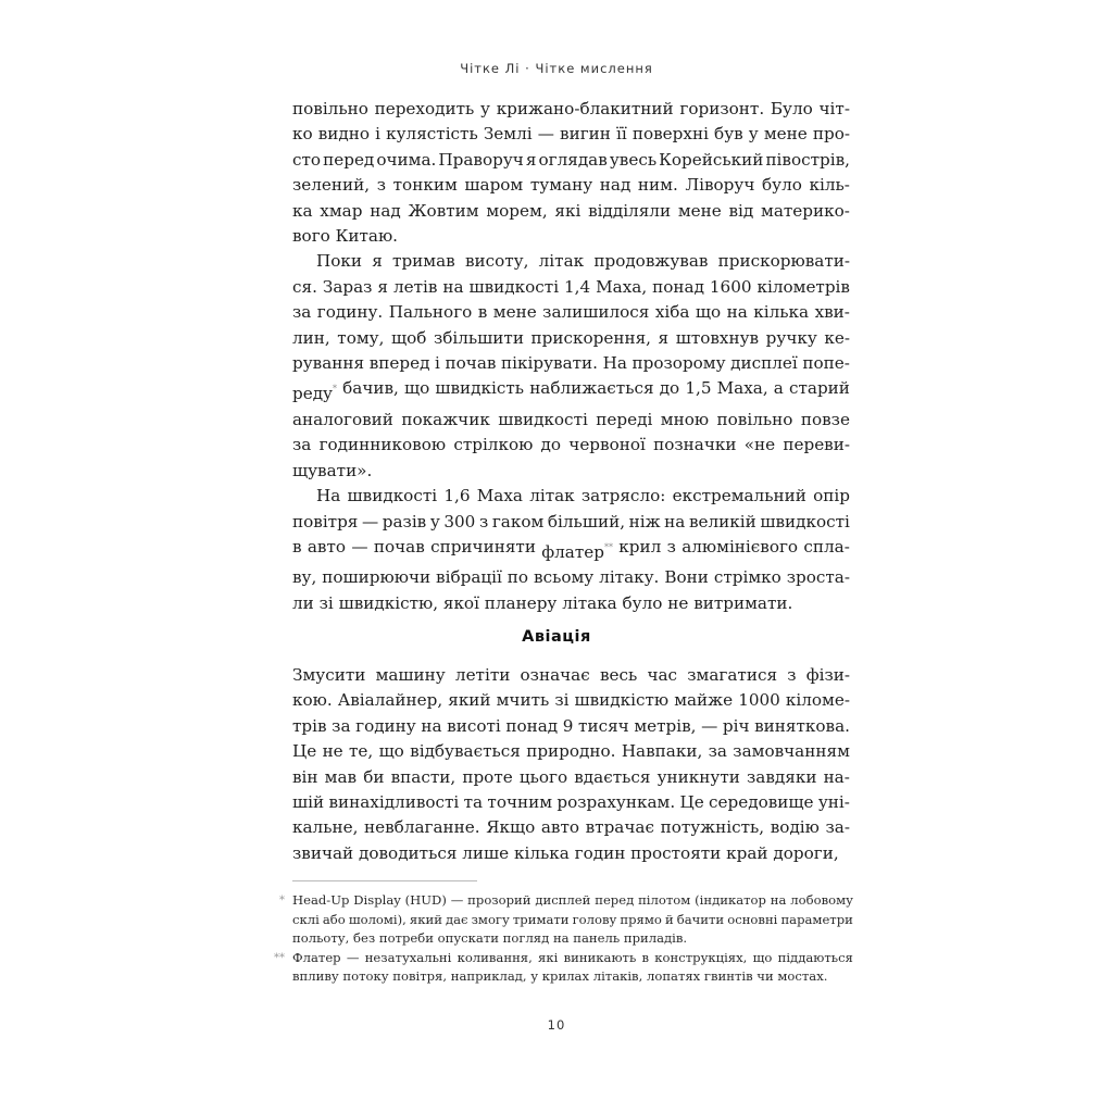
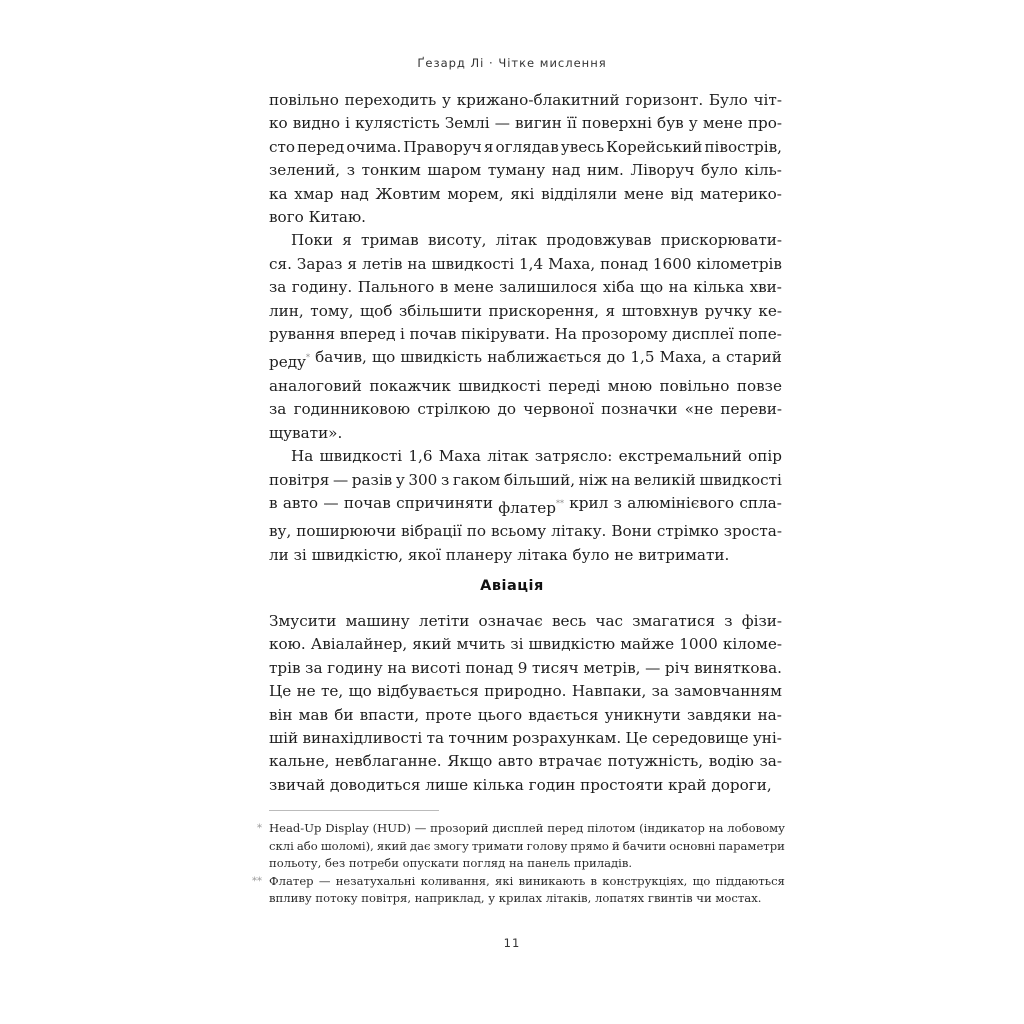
- Чітке Лі · Чітке мислення
+ Ґезард Лі · Чітке мислення
  повільно
  переходить
  у
  крижано-блакитний
  горизонт.
  Було
  чіт-
  ко
  видно
  і
  кулястість
  Землі
  —
  вигин
  її
  поверхні
  був
  у
  мене
  про-
  сто
  перед
  очима.
  Праворуч
  я
  оглядав
  увесь
  Корейський
  півострів,
  зелений,
  з
  тонким
  шаром
  туману
  над
  ним.
  Ліворуч
  було
  кіль-
  ка
  хмар
  над
  Жовтим
  морем,
  які
  відділяли
  мене
  від
  материко-
  вого
  Китаю.
  Поки
  я
  тримав
  висоту,
  літак
  продовжував
  прискорювати-
  ся.
  Зараз
  я
  летів
  на
  швидкості
  1,4
  Маха,
  понад
  1600
  кілометрів
  за
  годину.
  Пального
  в
  мене
  залишилося
  хіба
  що
  на
  кілька
  хви-
  лин,
  тому,
  щоб
  збільшити
  прискорення,
  я
  штовхнув
  ручку
  ке-
  рування
  вперед
  і
  почав
  пікірувати.
  На
  прозорому
  дисплеї
  попе-
  реду*
  бачив,
  що
  швидкість
  наближається
  до
  1,5
  Маха,
  а
  старий
  аналоговий
  покажчик
  швидкості
  переді
  мною
  повільно
  повзе
  за
  годинниковою
  стрілкою
  до
  червоної
  позначки
  «не
  переви-
  щувати».
  На
  швидкості
  1,6
  Маха
  літак
  затрясло:
  екстремальний
  опір
  повітря
  —
  разів
  у
  300
  з
  гаком
  більший,
  ніж
  на
  великій
  швидкості
  в
  авто
  —
  почав
  спричиняти
  флатер**
  крил
  з
  алюмінієвого
  спла-
  ву,
  поширюючи
  вібрації
  по
  всьому
  літаку.
  Вони
  стрімко
  зроста-
  ли
  зі
  швидкістю,
  якої
  планеру
  літака
  було
  не
  витримати.
  Авіація
  Змусити
  машину
  летіти
  означає
  весь
  час
  змагатися
  з
  фізи-
  кою.
  Авіалайнер,
  який
  мчить
  зі
  швидкістю
  майже
  1000
  кіломе-
  трів
  за
  годину
  на
  висоті
  понад
  9
  тисяч
  метрів,
  —
  річ
  виняткова.
  Це
  не
  те,
  що
  відбувається
  природно.
  Навпаки,
  за
  замовчанням
  він
  мав
  би
  впасти,
  проте
  цього
  вдається
  уникнути
  завдяки
  на-
  шій
  винахідливості
  та
  точним
  розрахункам.
  Це
  середовище
  уні-
  кальне,
  невблаганне.
  Якщо
  авто
  втрачає
  потужність,
  водію
  за-
  звичай
  доводиться
  лише
  кілька
  годин
  простояти
  край
  дороги,
  *
  Head-Up
  Display
  (HUD)
  —
  прозорий
  дисплей
  перед
  пілотом
  (індикатор
  на
  лобовому
  склі
  або
  шоломі),
  який
  дає
  змогу
  тримати
  голову
  прямо
  й
  бачити
  основні
  параметри
  польоту,
  без
  потреби
  опускати
  погляд
  на
  панель
  приладів.
  **
  Флатер
  —
  незатухальні
  коливання,
  які
  виникають
  в
  конструкціях,
  що
  піддаються
  впливу
  потоку
  повітря,
  наприклад,
  у
  крилах
  літаків,
  лопатях
  гвинтів
  чи
  мостах.
- 10
+ 11
